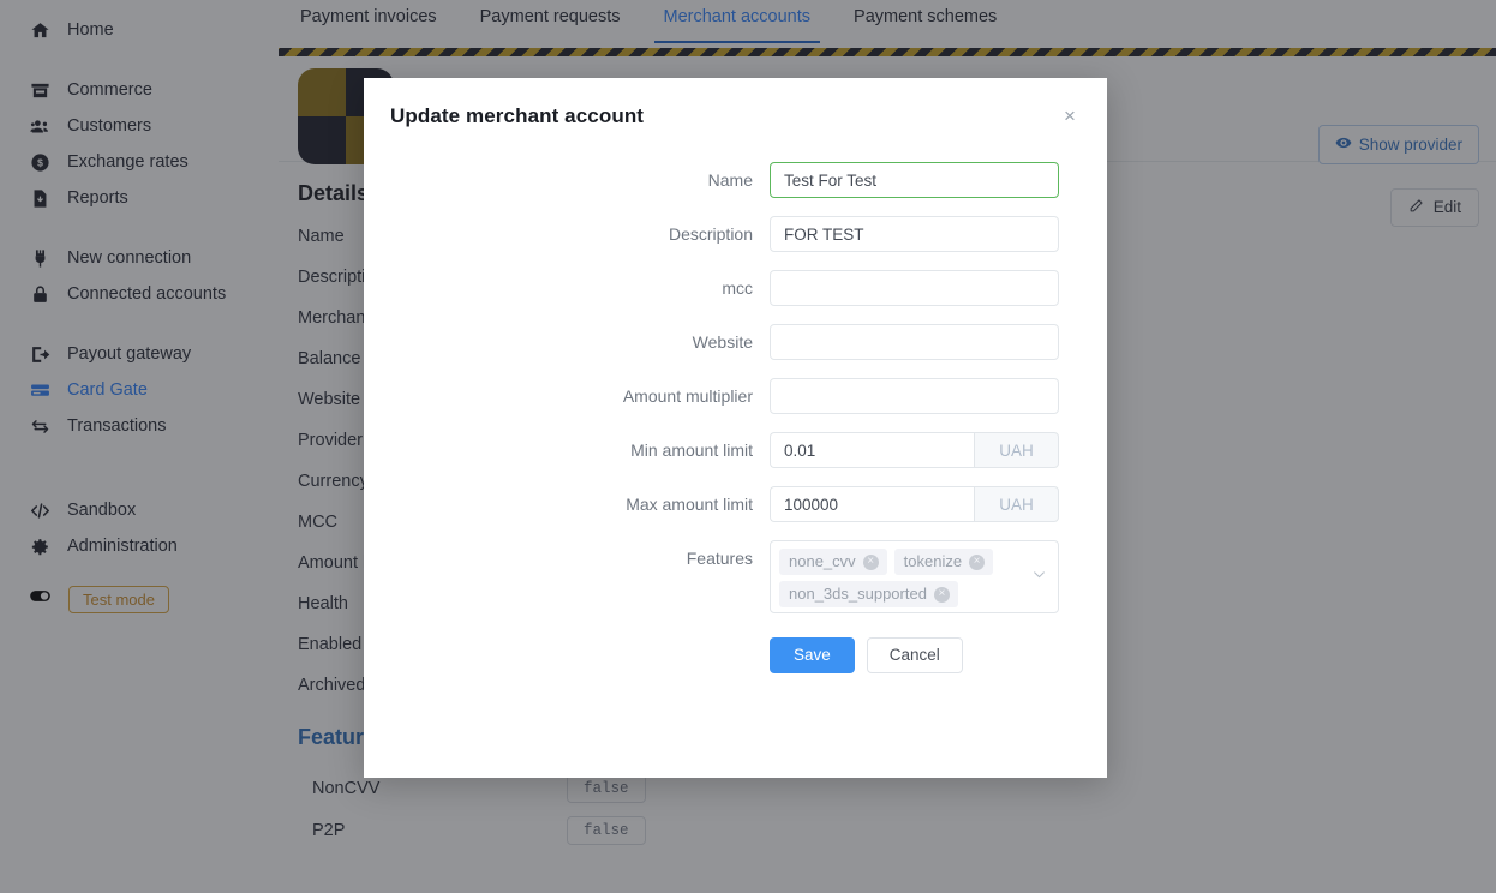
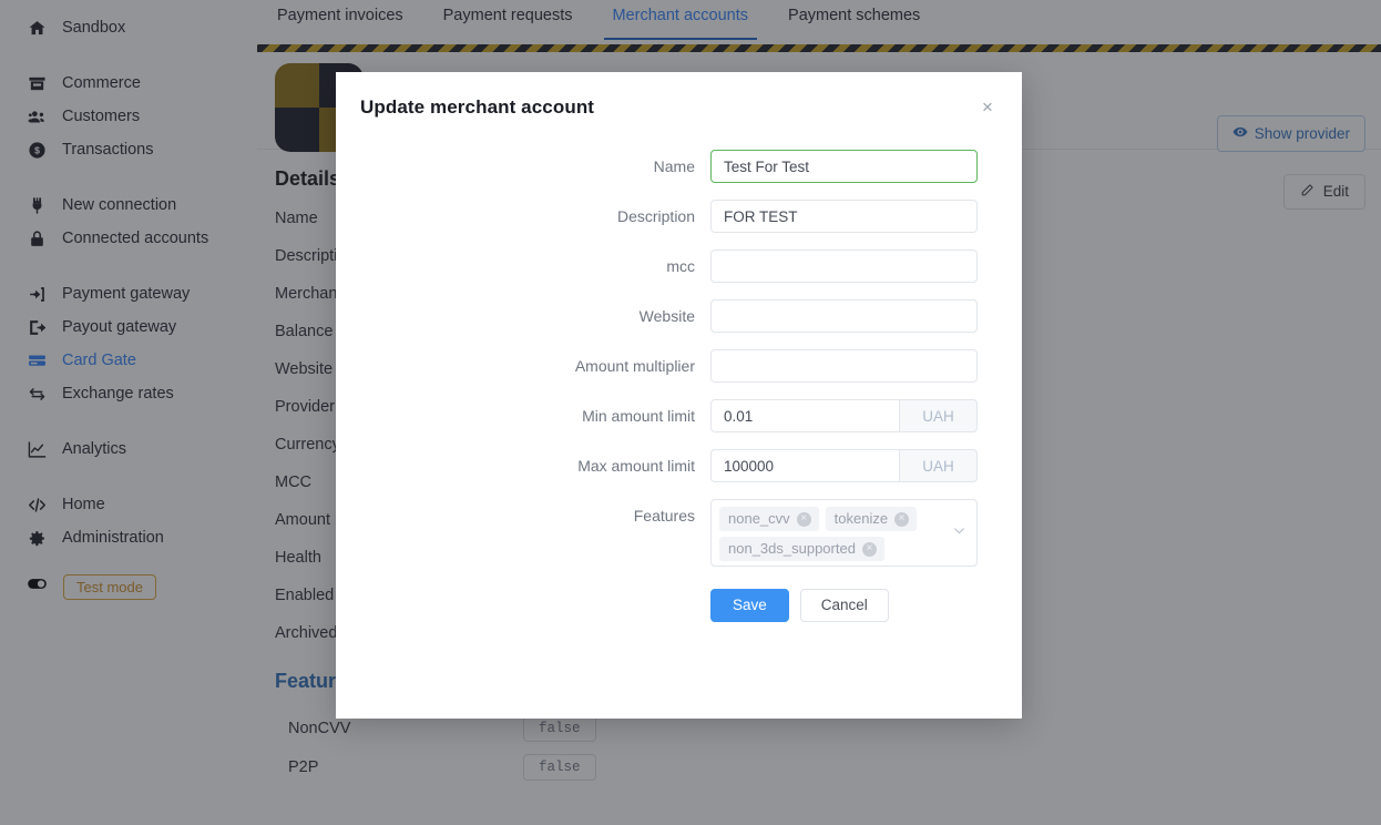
- Home
+ Sandbox
  Commerce
  Customers
  $
- Exchange rates
+ Transactions
- Reports
  New connection
  Connected accounts
+ Payment gateway
  Payout gateway
  Card Gate
- Transactions
+ Exchange rates
+ Analytics
- Sandbox
+ Home
  Administration
  Test mode
  Payment invoices
  Payment requests
  Merchant accounts
  Payment schemes
  Show provider
  Detail
  Edit
  Name
  Descript
  Merchan
  Balance
  Website
  Provider
  Currenc
  MCC
  Health
  Enabled
  Archived
  Featur
  NonCVV
  false
  P2P
  false
  Update merchant account
  ×
  Name
  Test For Test
  Description
  FOR TEST
  mcc
  Website
  Amount multiplier
  Min amount limit
  0.01
  UAH
  Max amount limit
  100000
  UAH
  Features
  none_cvv
  ×
  tokenize
  ×
  non_3ds_supported
  ×
  Save
  Cancel
